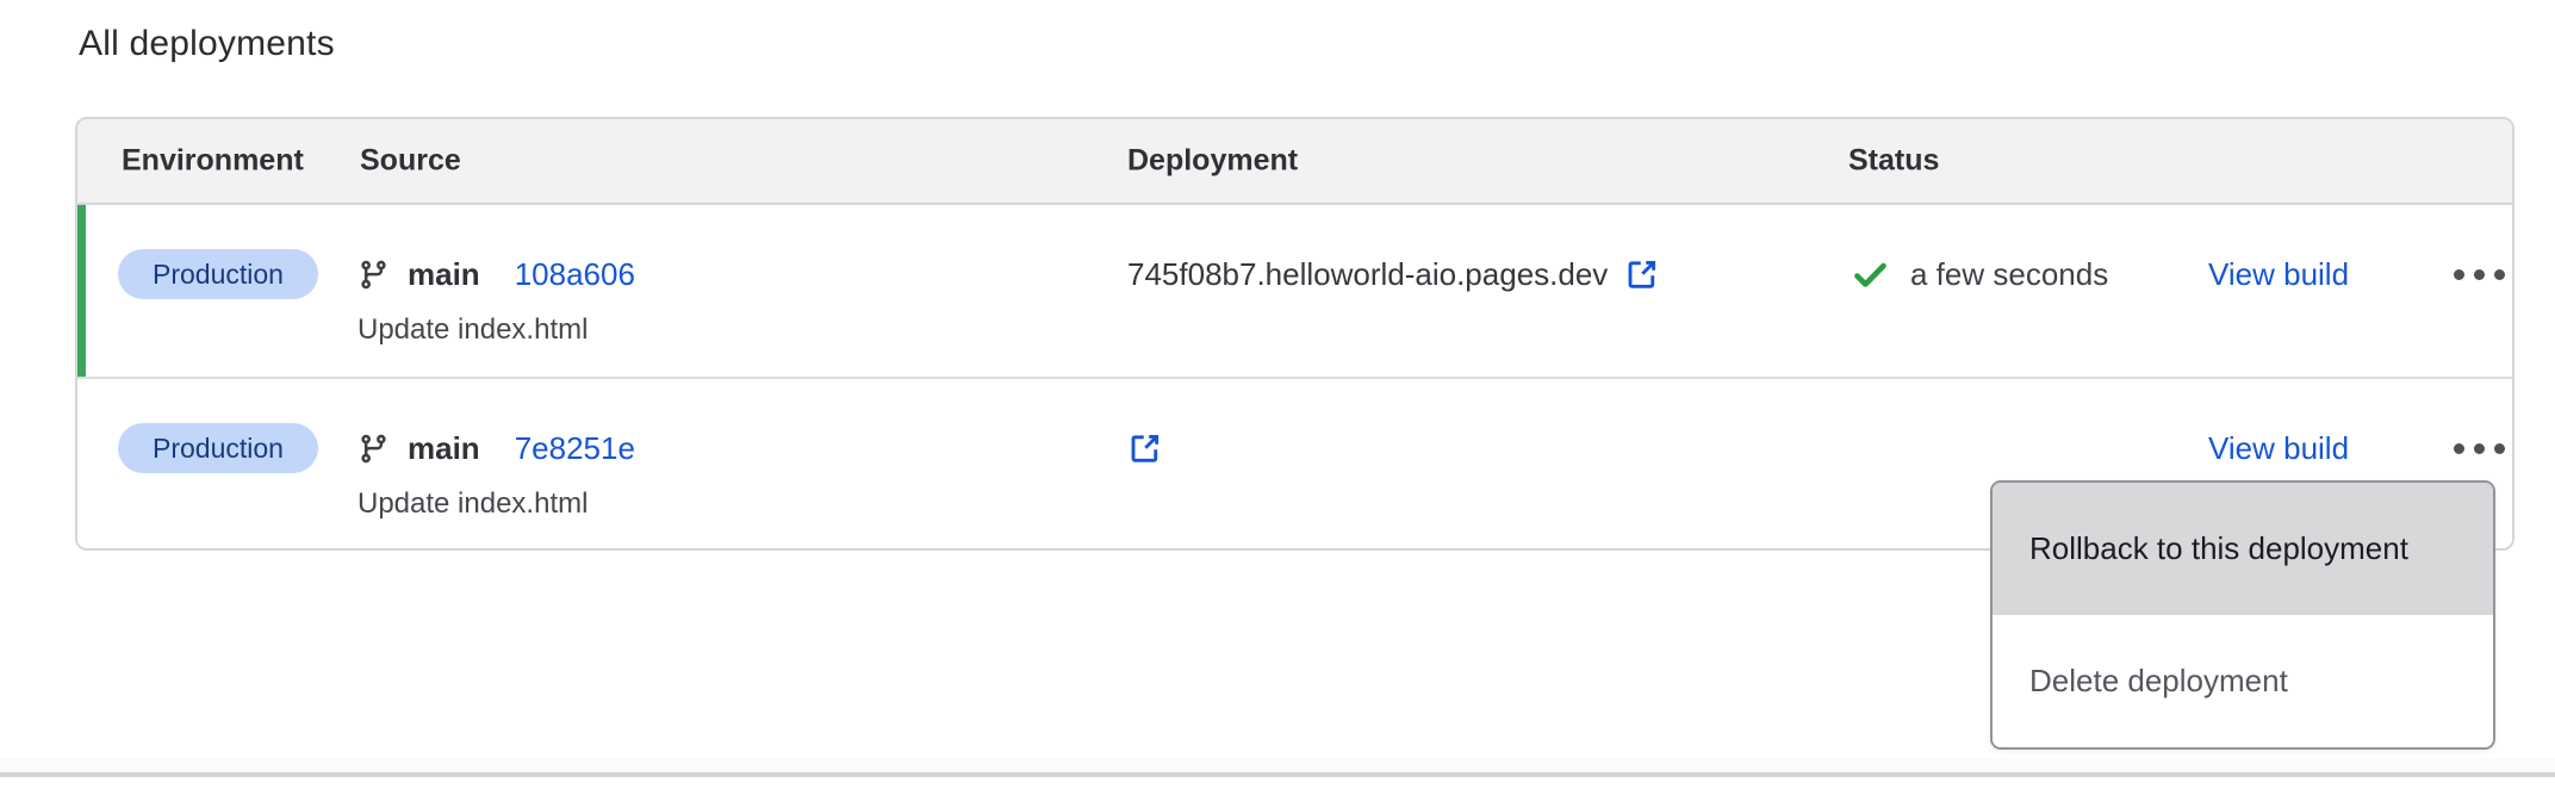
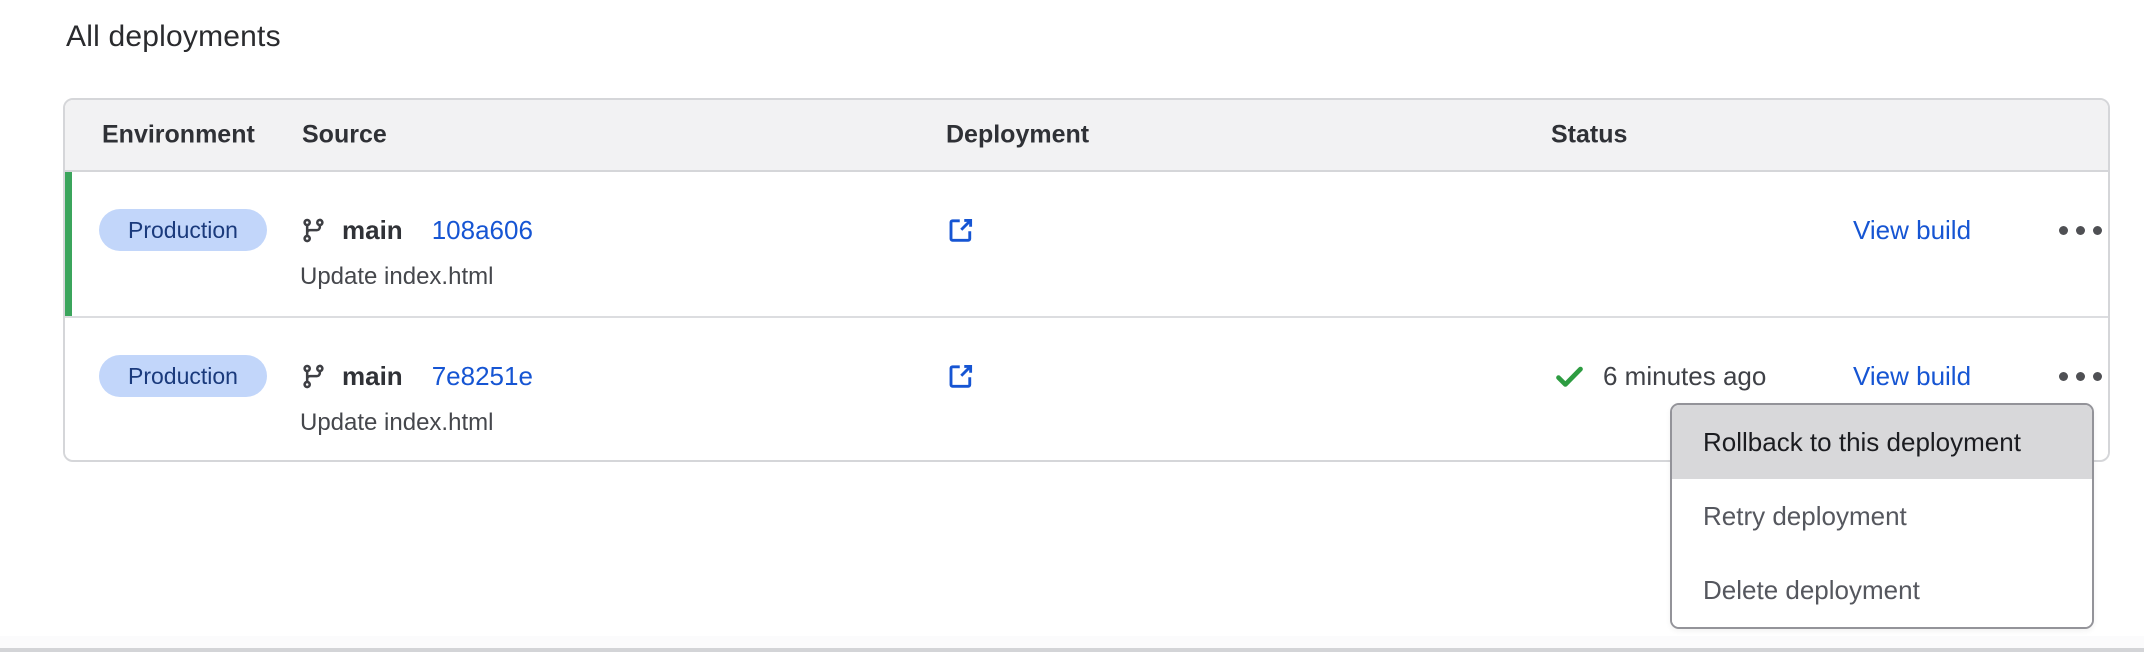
  All deployments
  Environment
  Source
  Deployment
  Status
  Production
  main
  108a606
  Update index.html
- 745f08b7.helloworld-aio.pages.dev
- a few seconds
  View build
  Production
  main
  7e8251e
  Update index.html
+ 6 minutes ago
  View build
  Rollback to this deployment
+ Retry deployment
  Delete deployment
